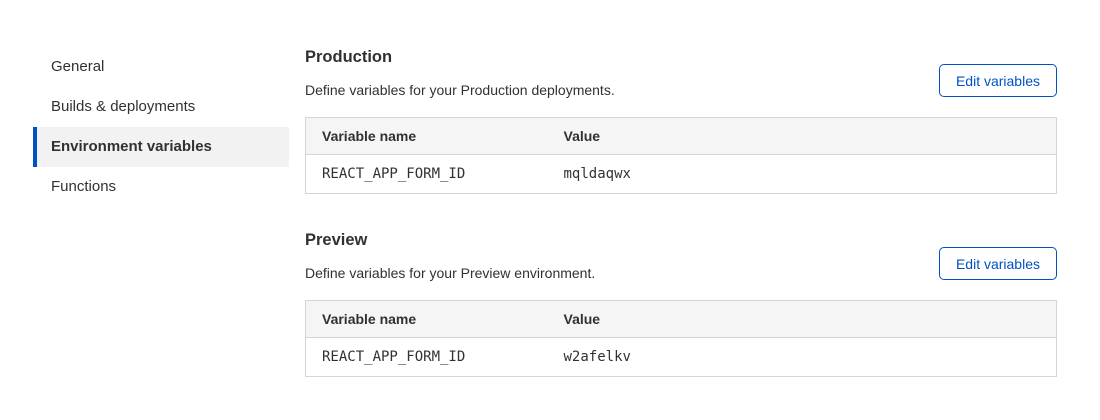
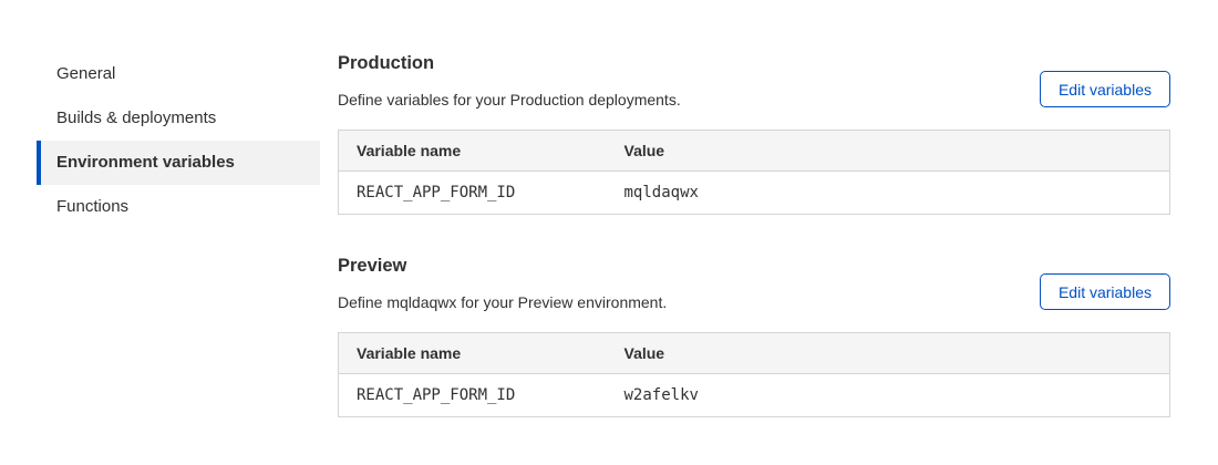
  General
  Builds & deployments
  Environment variables
  Functions
  Production
  Define variables for your Production deployments.
  Edit variables
  Variable name	Value
  REACT_APP_FORM_ID	mqldaqwx
  Preview
- Define variables for your Preview environment.
+ Define mqldaqwx for your Preview environment.
  Edit variables
  Variable name	Value
  REACT_APP_FORM_ID	w2afelkv
